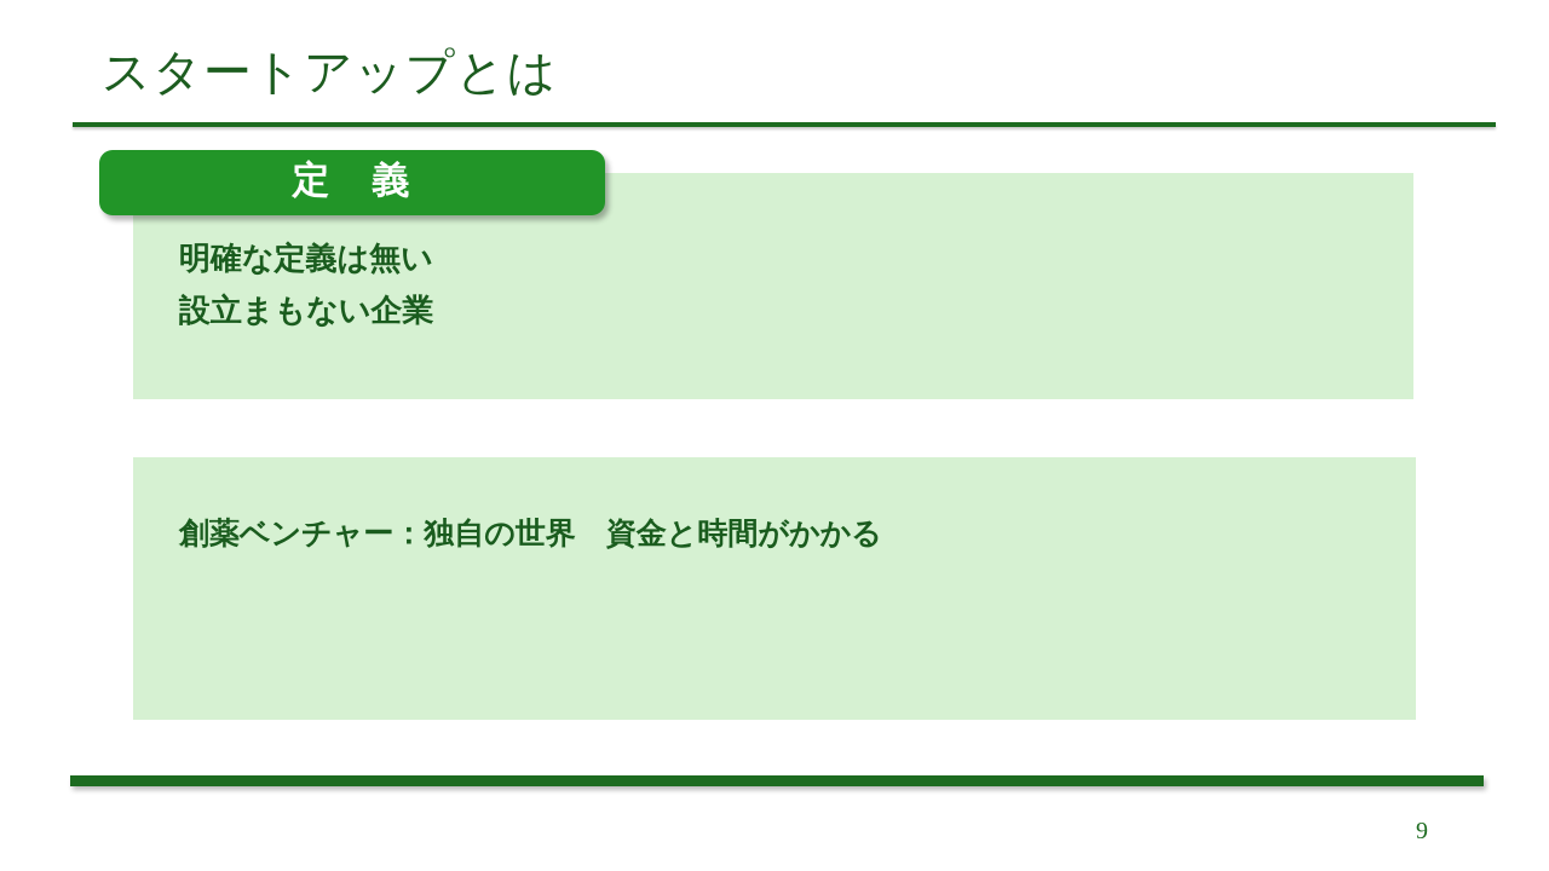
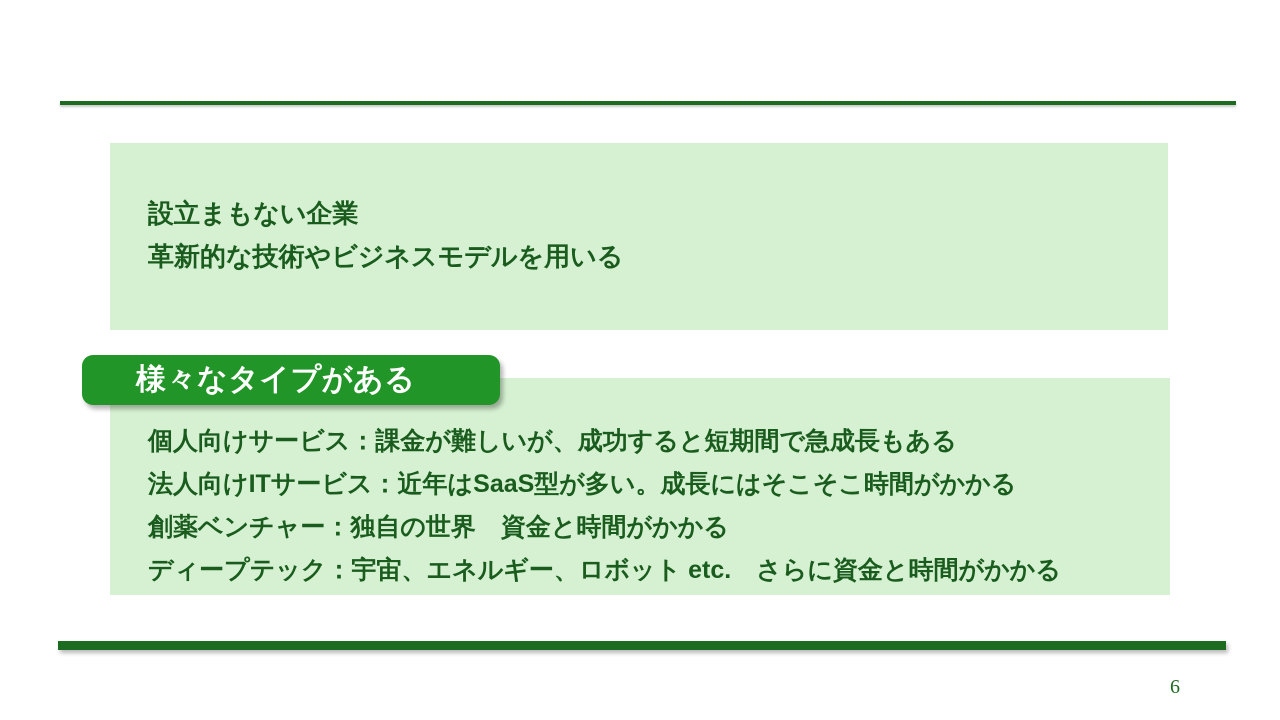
- スタートアップとは
- 定 義
- 明確な定義は無い
  設立まもない企業
+ 革新的な技術やビジネスモデルを用いる
+ 様々なタイプがある
+ 個人向けサービス：課金が難しいが、成功すると短期間で急成長もある
+ 法人向けITサービス：近年はSaaS型が多い。成長にはそこそこ時間がかかる
  創薬ベンチャー：独自の世界 資金と時間がかかる
+ ディープテック：宇宙、エネルギー、ロボット etc. さらに資金と時間がかかる
- 9
+ 6
